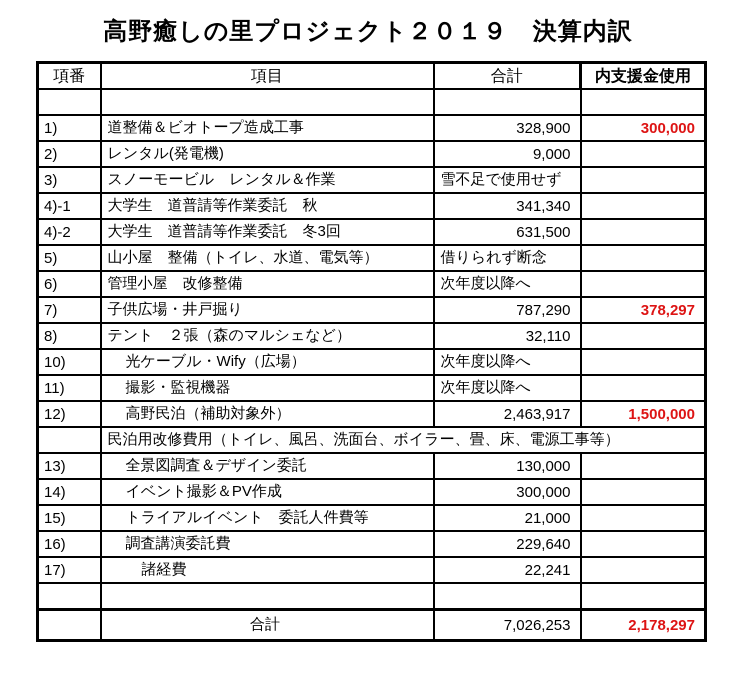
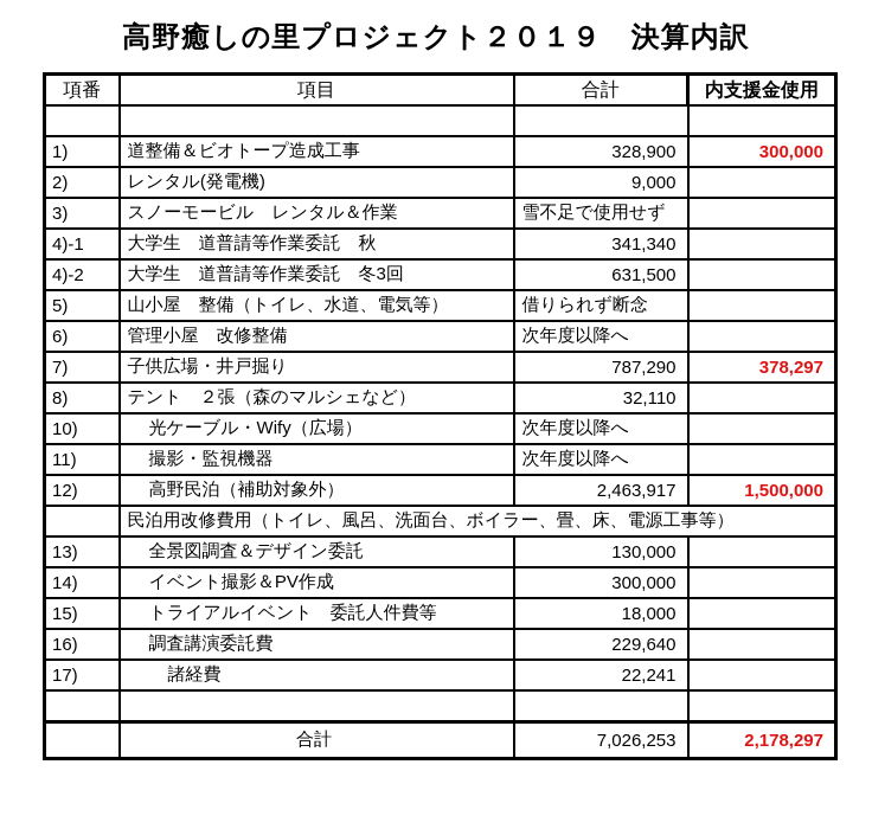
  高野癒しの里プロジェクト２０１９ 決算内訳
  項番	項目	合計	内支援金使用
  1)	道整備＆ビオトープ造成工事	328,900	300,000
  2)	レンタル(発電機)	9,000
  3)	スノーモービル レンタル＆作業	雪不足で使用せず
  4)-1	大学生 道普請等作業委託 秋	341,340
  4)-2	大学生 道普請等作業委託 冬3回	631,500
  5)	山小屋 整備（トイレ、水道、電気等）	借りられず断念
  6)	管理小屋 改修整備	次年度以降へ
  7)	子供広場・井戸掘り	787,290	378,297
  8)	テント ２張（森のマルシェなど）	32,110
  10)	光ケーブル・Wify（広場）	次年度以降へ
  11)	撮影・監視機器	次年度以降へ
  12)	高野民泊（補助対象外）	2,463,917	1,500,000
  	民泊用改修費用（トイレ、風呂、洗面台、ボイラー、畳、床、電源工事等）
  13)	全景図調査＆デザイン委託	130,000
  14)	イベント撮影＆PV作成	300,000
- 15)	トライアルイベント 委託人件費等	21,000
+ 15)	トライアルイベント 委託人件費等	18,000
  16)	調査講演委託費	229,640
  17)	諸経費	22,241
  	合計	7,026,253	2,178,297
